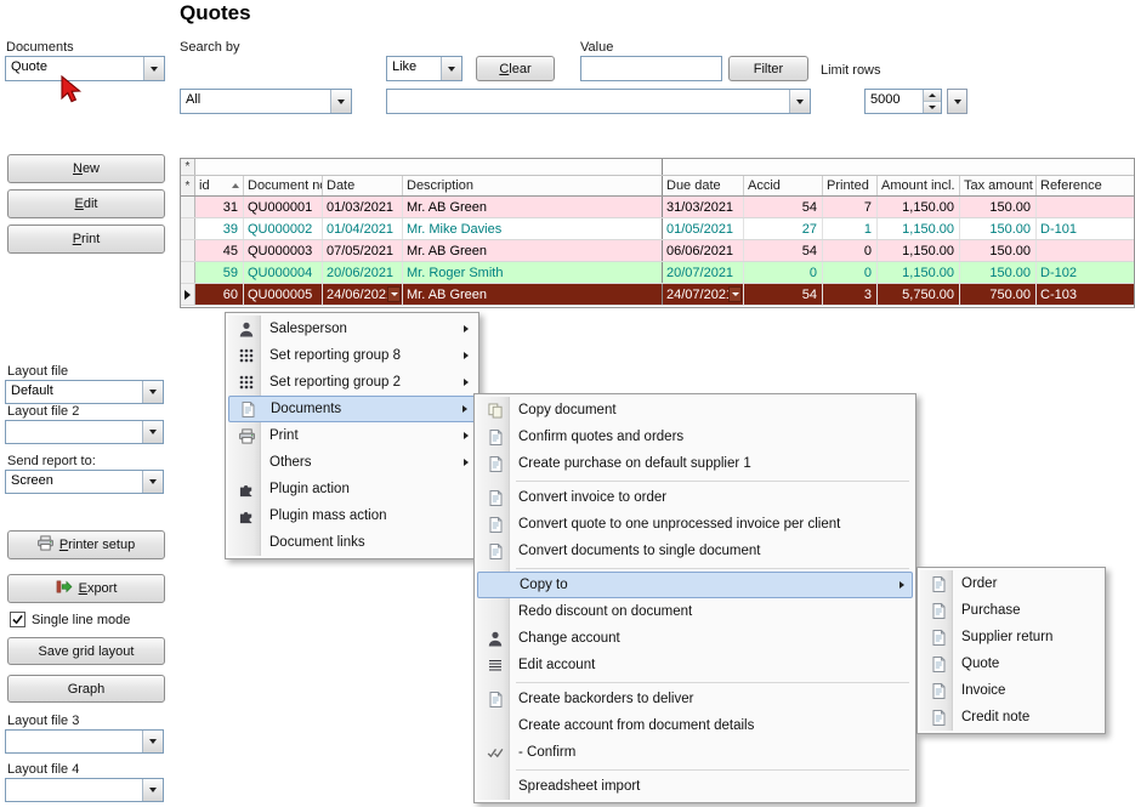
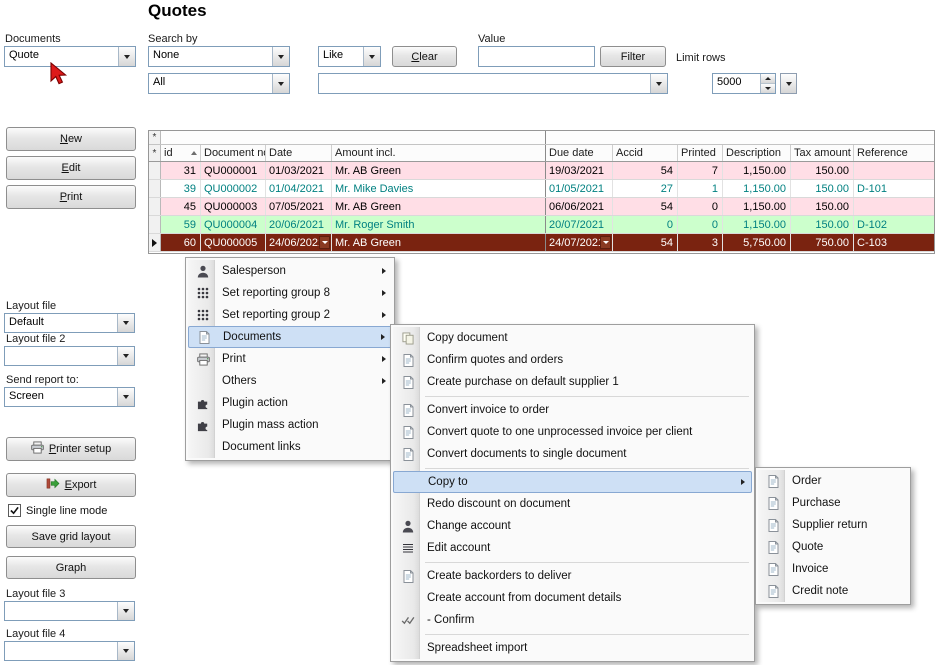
  Quotes
  Documents
  Quote
  Search by
+ None
  All
  Like
  Clear
  Value
  Filter
  Limit rows
  5000
  New
  Edit
  Print
  Layout file
  Default
  Layout file 2
  Send report to:
  Screen
  Printer setup
  Export
  Single line mode
  Save grid layout
  Graph
  Layout file 3
  Layout file 4
  *
  *
  id
  Document n
  Date
- Description
+ Amount incl.
  Due date
  Accid
  Printed
- Amount incl.
+ Description
  Tax amount
  Reference
  31
  QU000001
  01/03/2021
  Mr. AB Green
- 31/03/2021
+ 19/03/2021
  54
  7
  1,150.00
  150.00
  39
  QU000002
  01/04/2021
  Mr. Mike Davies
  01/05/2021
  27
  1
  1,150.00
  150.00
  D-101
  45
  QU000003
  07/05/2021
  Mr. AB Green
  06/06/2021
  54
  0
  1,150.00
  150.00
  59
  QU000004
  20/06/2021
  Mr. Roger Smith
  20/07/2021
  0
  0
  1,150.00
  150.00
  D-102
  60
  QU000005
  24/06/202
  Mr. AB Green
  24/07/202
  54
  3
  5,750.00
  750.00
  C-103
  Salesperson
  Set reporting group 8
  Set reporting group 2
  Documents
  Print
  Others
  Plugin action
  Plugin mass action
  Document links
  Copy document
  Confirm quotes and orders
  Create purchase on default supplier 1
  Convert invoice to order
  Convert quote to one unprocessed invoice per client
  Convert documents to single document
  Copy to
  Redo discount on document
  Change account
  Edit account
  Create backorders to deliver
  Create account from document details
  - Confirm
  Spreadsheet import
  Order
  Purchase
  Supplier return
  Quote
  Invoice
  Credit note
